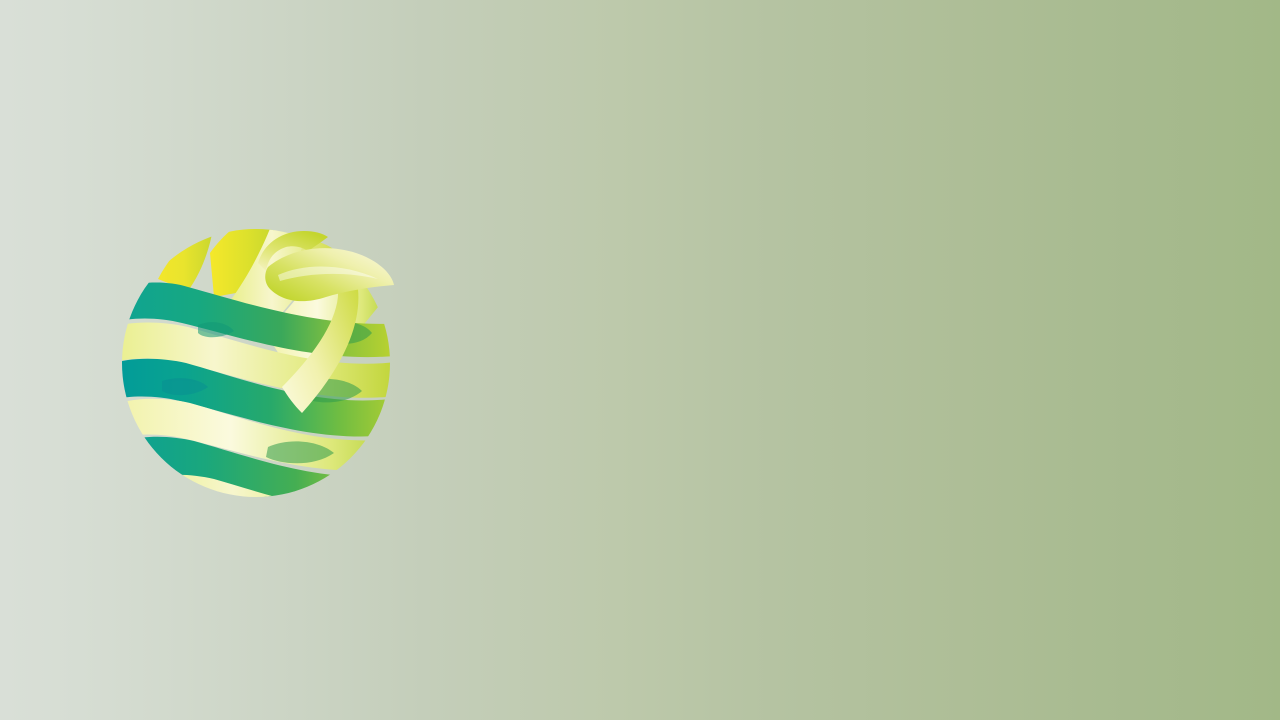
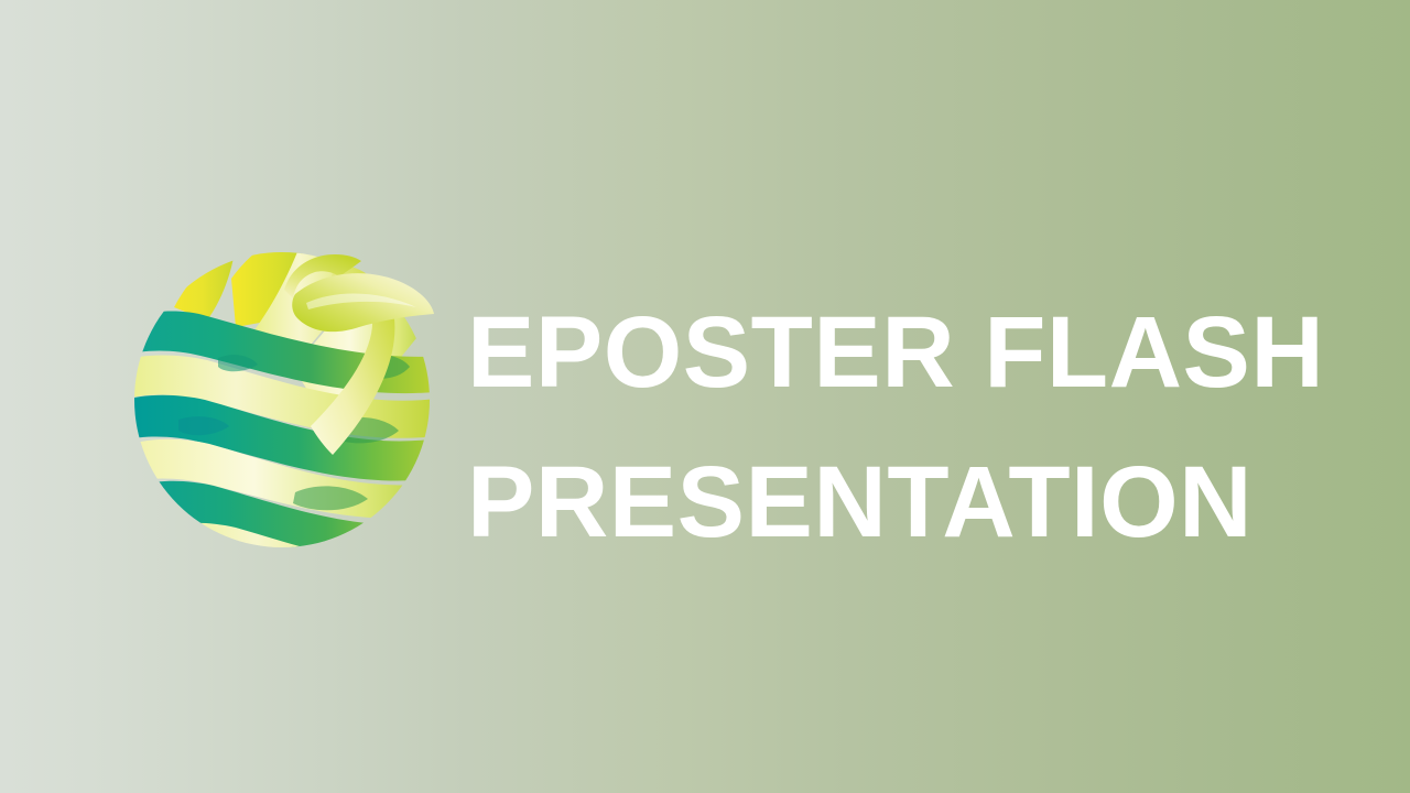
+ EPOSTER FLASH
+ PRESENTATION
